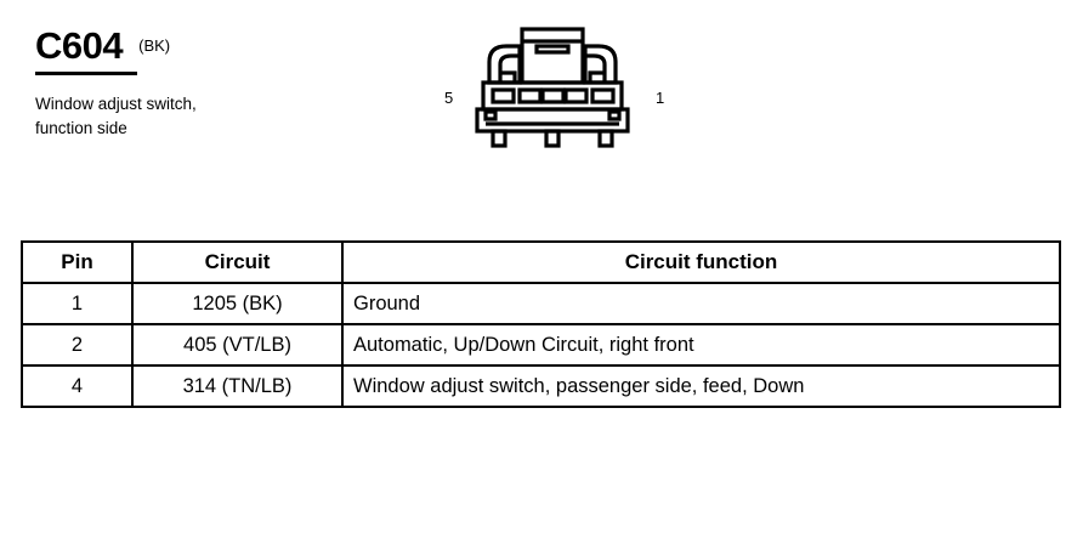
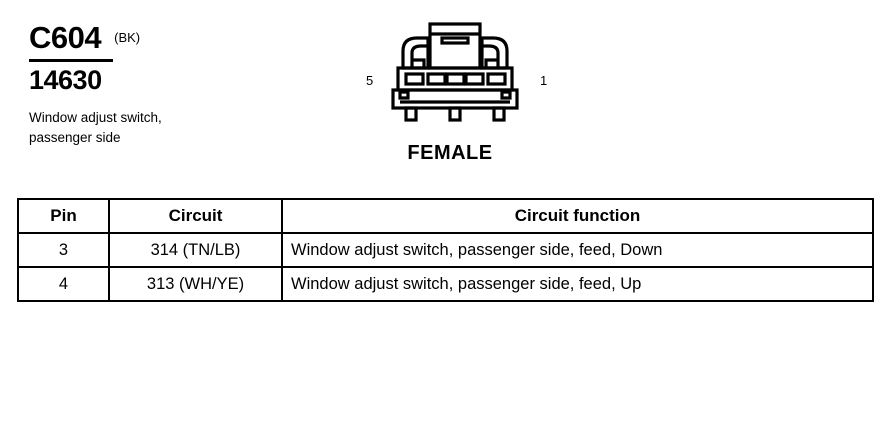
  C604
  (BK)
+ 14630
- Window adjust switch, function side
+ Window adjust switch, passenger side
  5
  1
+ FEMALE
  Pin	Circuit	Circuit function
- 1	1205 (BK)	Ground
- 2	405 (VT/LB)	Automatic, Up/Down Circuit, right front
- 4	314 (TN/LB)	Window adjust switch, passenger side, feed, Down
+ 3	314 (TN/LB)	Window adjust switch, passenger side, feed, Down
+ 4	313 (WH/YE)	Window adjust switch, passenger side, feed, Up
